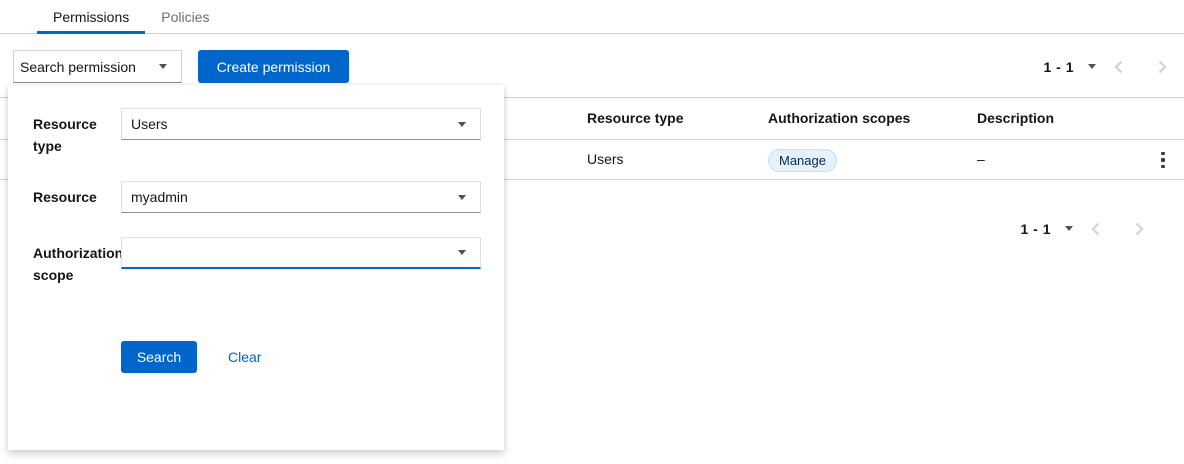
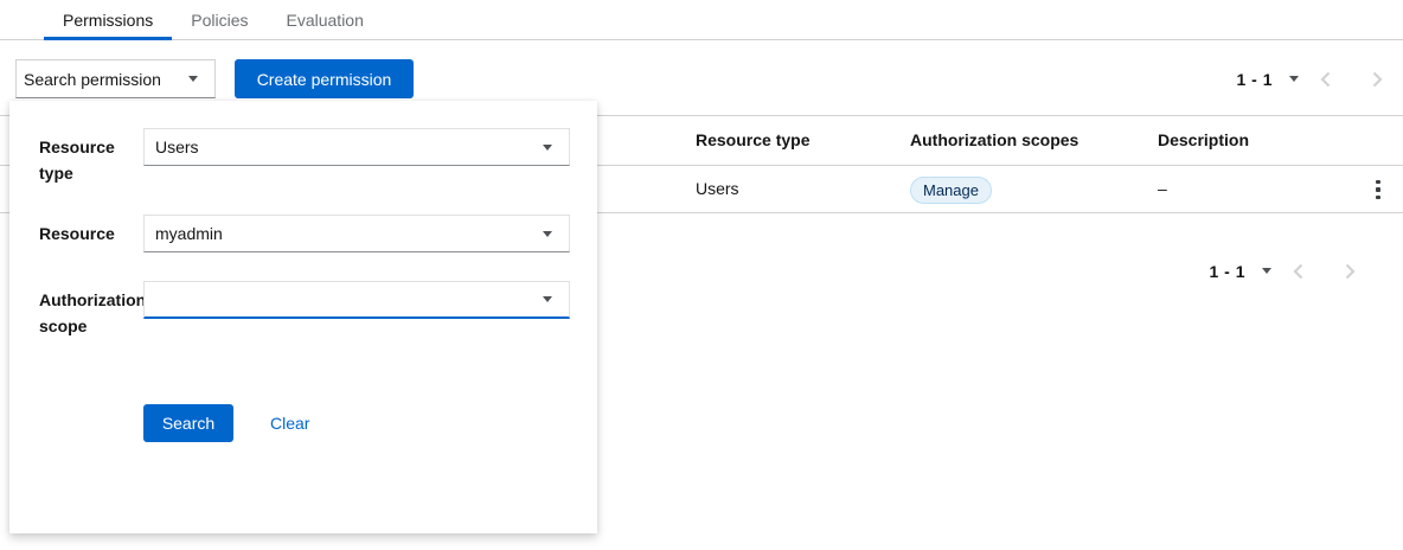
  Permissions
  Policies
+ Evaluation
  Search permission
  Create permission
  1 - 1
  Resource type
  Authorization scopes
  Description
  Users
  Manage
  –
  1 - 1
  Resource type
  Users
  Resource
  myadmin
  Authorization scope
  Search
  Clear
